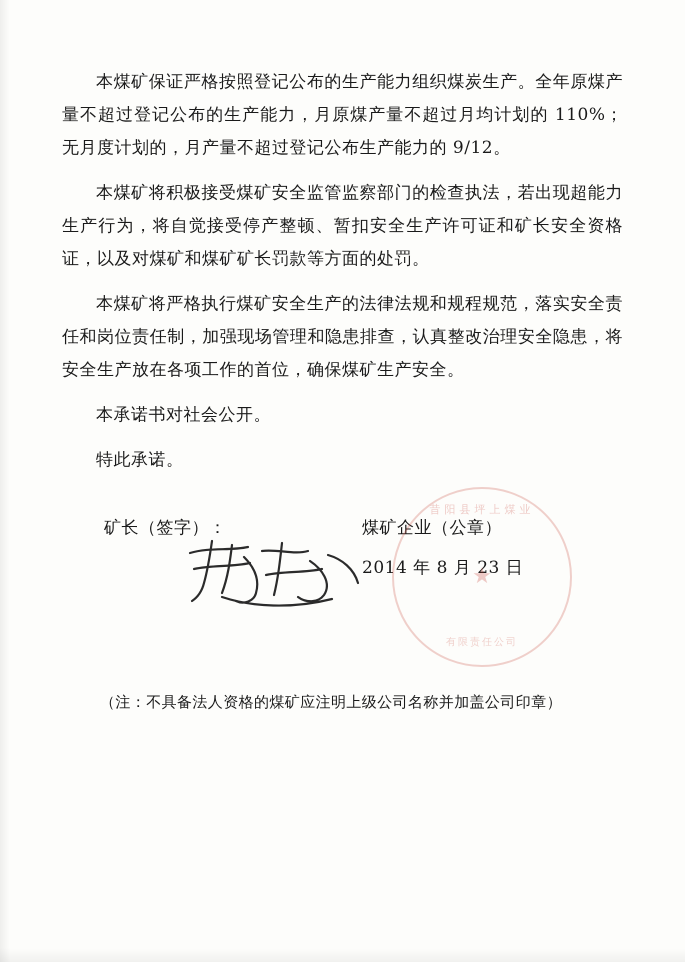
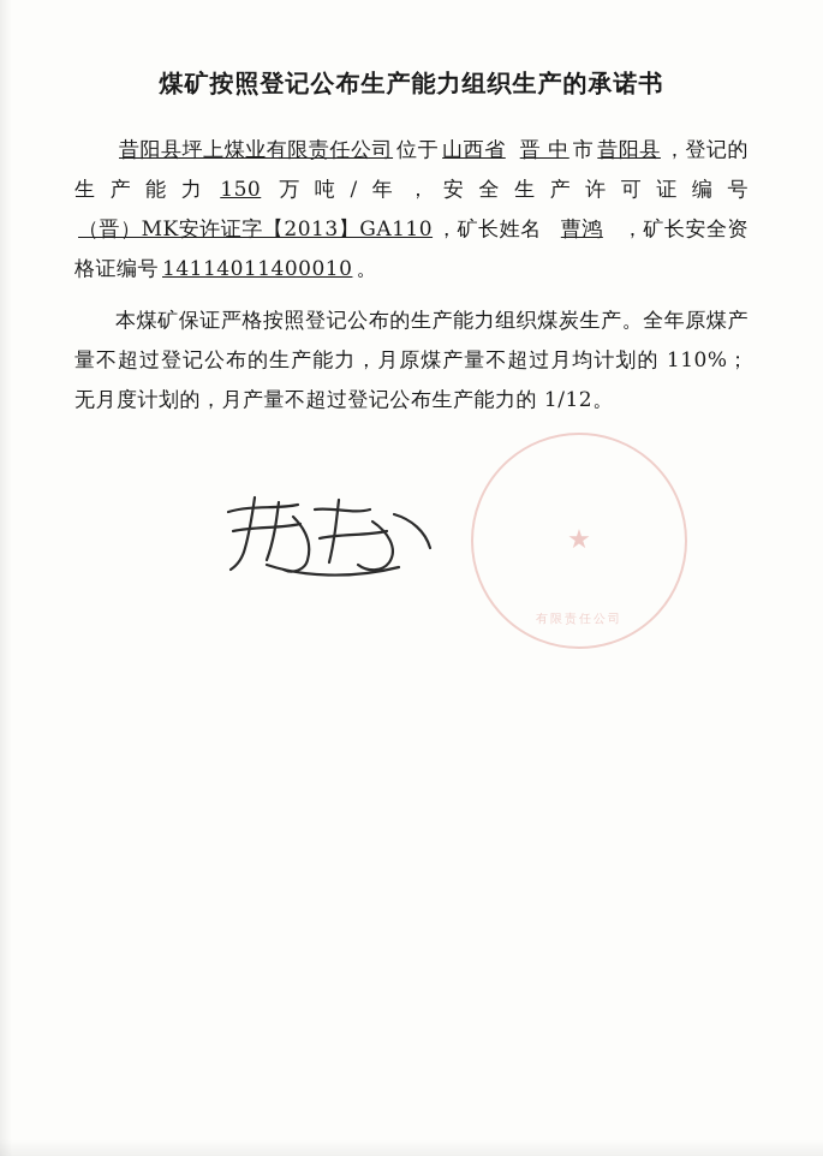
+ 煤矿按照登记公布生产能力组织生产的承诺书
+ 昔阳县坪上煤业有限责任公司 位于 山西省 晋 中 市 昔阳县 ，登记的生产能力 150 万吨/年，安全生产许可证编号（晋）MK安许证字【2013】GA110 ，矿长姓名 曹鸿 ，矿长安全资格证编号 14114011400010 。
- 本煤矿保证严格按照登记公布的生产能力组织煤炭生产。全年原煤产量不超过登记公布的生产能力，月原煤产量不超过月均计划的 110%；无月度计划的，月产量不超过登记公布生产能力的 9/12。
+ 本煤矿保证严格按照登记公布的生产能力组织煤炭生产。全年原煤产量不超过登记公布的生产能力，月原煤产量不超过月均计划的 110%；无月度计划的，月产量不超过登记公布生产能力的 1/12。
- 本煤矿将积极接受煤矿安全监管监察部门的检查执法，若出现超能力生产行为，将自觉接受停产整顿、暂扣安全生产许可证和矿长安全资格证，以及对煤矿和煤矿矿长罚款等方面的处罚。
- 本煤矿将严格执行煤矿安全生产的法律法规和规程规范，落实安全责任和岗位责任制，加强现场管理和隐患排查，认真整改治理安全隐患，将安全生产放在各项工作的首位，确保煤矿生产安全。
- 本承诺书对社会公开。
- 特此承诺。
- 矿长（签字）：
- 煤矿企业（公章）
- 2014 年 8 月 23 日
- 昔阳县坪上煤业
  ★
  有限责任公司
- （注：不具备法人资格的煤矿应注明上级公司名称并加盖公司印章）
